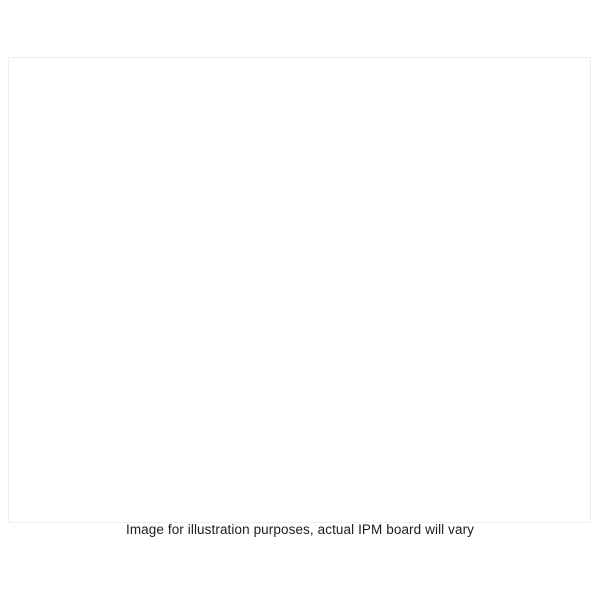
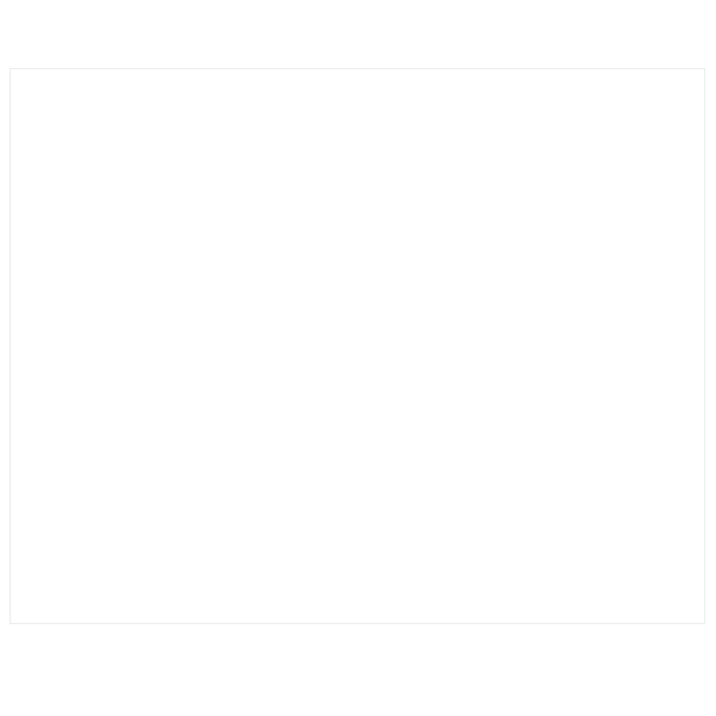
- Image for illustration purposes, actual IPM board will vary
